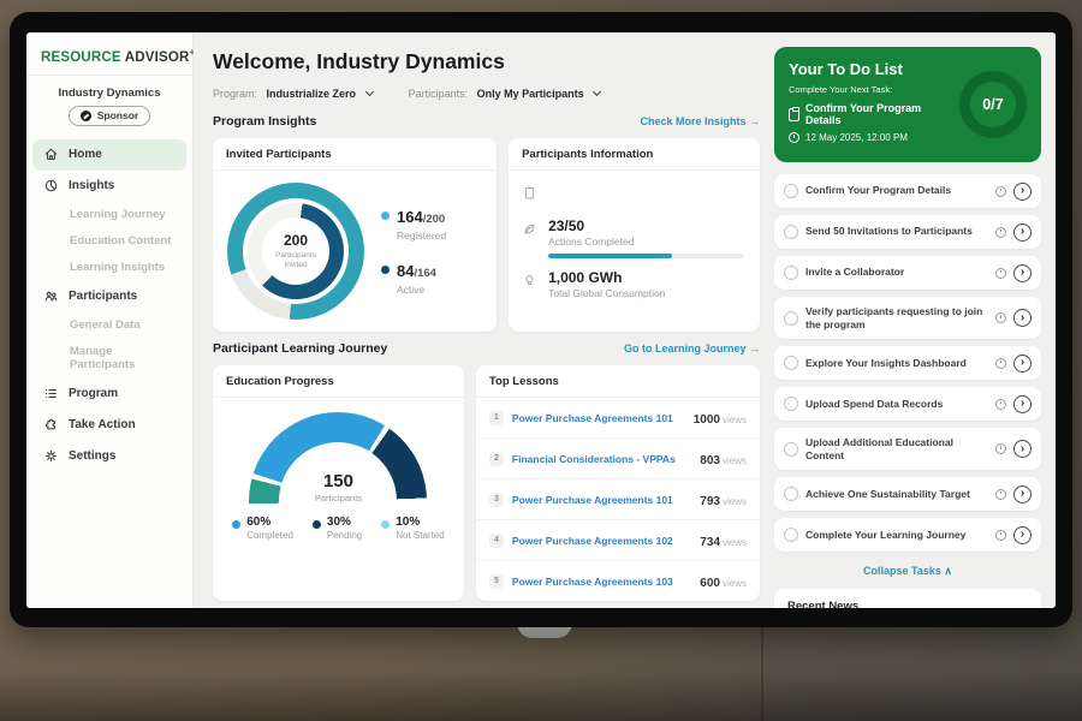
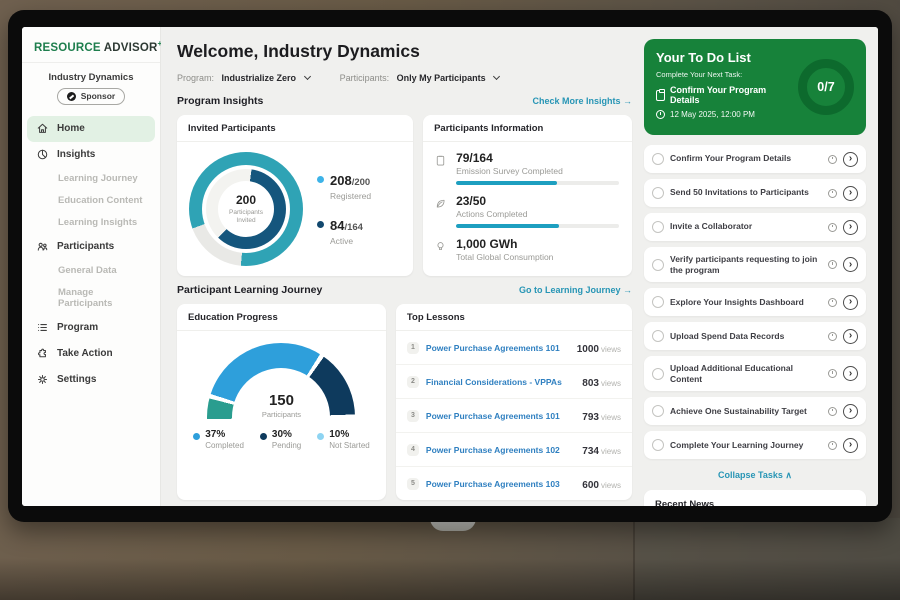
  RESOURCE ADVISOR+
  Industry Dynamics
  Sponsor
  Home
  Insights
  Learning Journey
  Education Content
  Learning Insights
  Participants
  General Data
  Manage Participants
  Program
  Take Action
  Settings
  Welcome, Industry Dynamics
  Program: Industrialize Zero
  Participants: Only My Participants
  Program Insights
  Check More Insights →
  Invited Participants
  200
- 164/200
+ 208/200
  Registered
  84/164
  Active
  Participants Information
+ 79/164
+ Emission Survey Completed
  23/50
  Actions Completed
  1,000 GWh
  Total Global Consumption
  Participant Learning Journey
  Go to Learning Journey →
  Education Progress
  150
  Participants
- 60%
+ 37%
  Completed
  30%
  Pending
  10%
  Not Started
  Top Lessons
  Power Purchase Agreements 101
  1000 views
  Financial Considerations - VPPAs
  803 views
  Power Purchase Agreements 101
  793 views
  Power Purchase Agreements 102
  734 views
  Power Purchase Agreements 103
  600 views
  Your To Do List
  Complete Your Next Task:
  Confirm Your Program Details
  12 May 2025, 12:00 PM
  0/7
  Confirm Your Program Details
  ›
  Send 50 Invitations to Participants
  ›
  Invite a Collaborator
  ›
  Verify participants requesting to join the program
  ›
  Explore Your Insights Dashboard
  ›
  Upload Spend Data Records
  ›
  Upload Additional Educational Content
  ›
  Achieve One Sustainability Target
  ›
  Complete Your Learning Journey
  ›
  Collapse Tasks ∧
  Recent News
